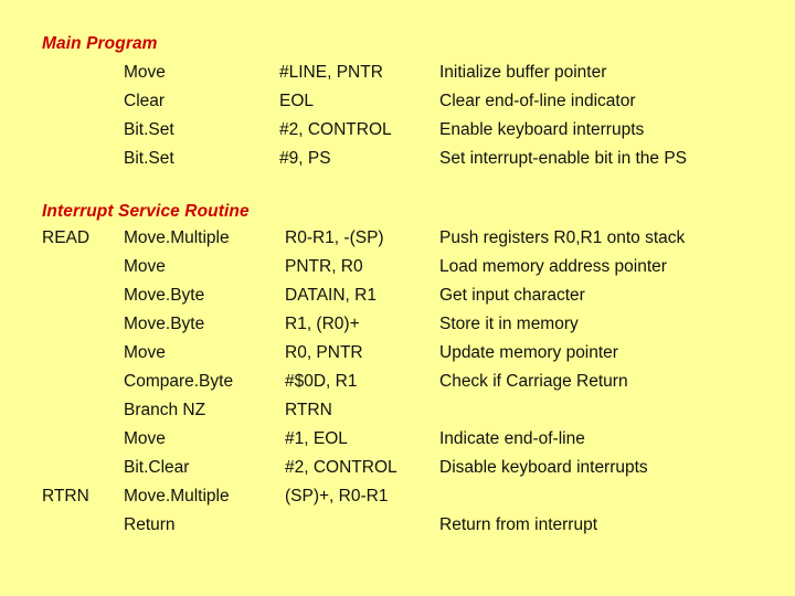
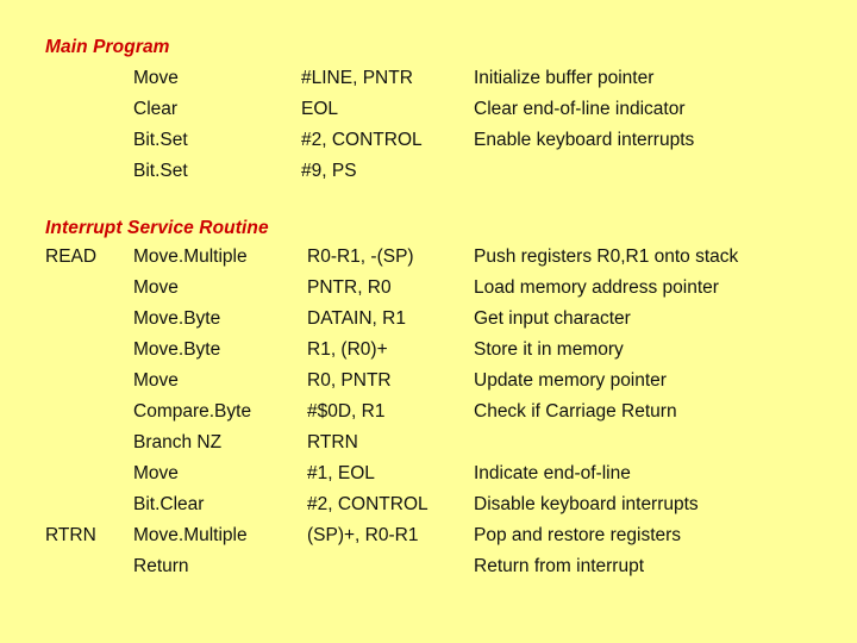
  Main Program
  Move
  #LINE, PNTR
  Initialize buffer pointer
  Clear
  EOL
  Clear end-of-line indicator
  Bit.Set
  #2, CONTROL
  Enable keyboard interrupts
  Bit.Set
  #9, PS
- Set interrupt-enable bit in the PS
  Interrupt Service Routine
  READ
  Move.Multiple
  R0-R1, -(SP)
  Push registers R0,R1 onto stack
  Move
  PNTR, R0
  Load memory address pointer
  Move.Byte
  DATAIN, R1
  Get input character
  Move.Byte
  R1, (R0)+
  Store it in memory
  Move
  R0, PNTR
  Update memory pointer
  Compare.Byte
  #$0D, R1
  Check if Carriage Return
  Branch NZ
  RTRN
  Move
  #1, EOL
  Indicate end-of-line
  Bit.Clear
  #2, CONTROL
  Disable keyboard interrupts
  RTRN
  Move.Multiple
  (SP)+, R0-R1
+ Pop and restore registers
  Return
  Return from interrupt
